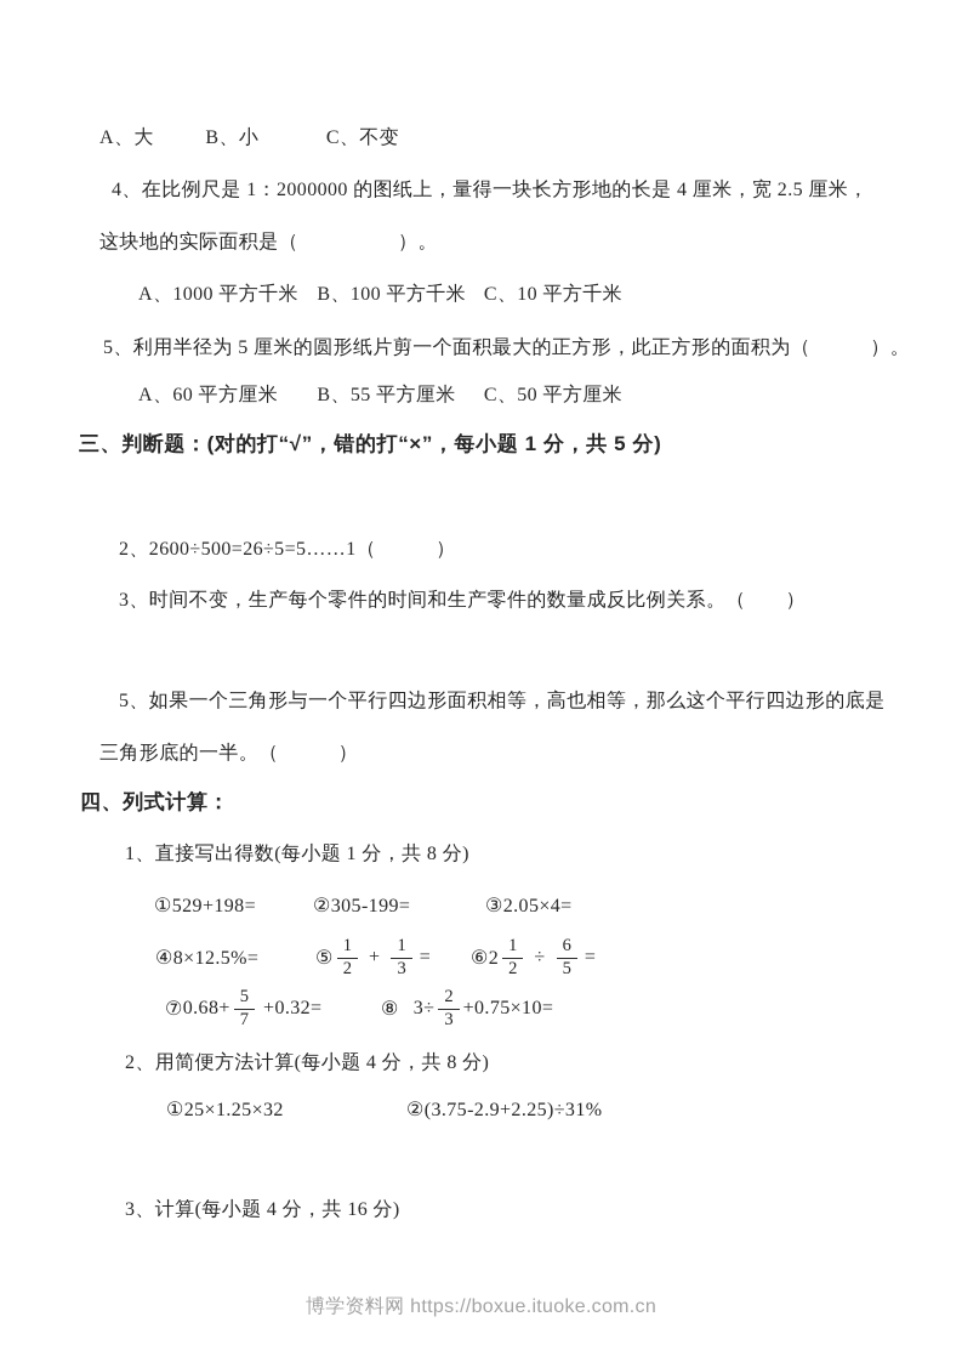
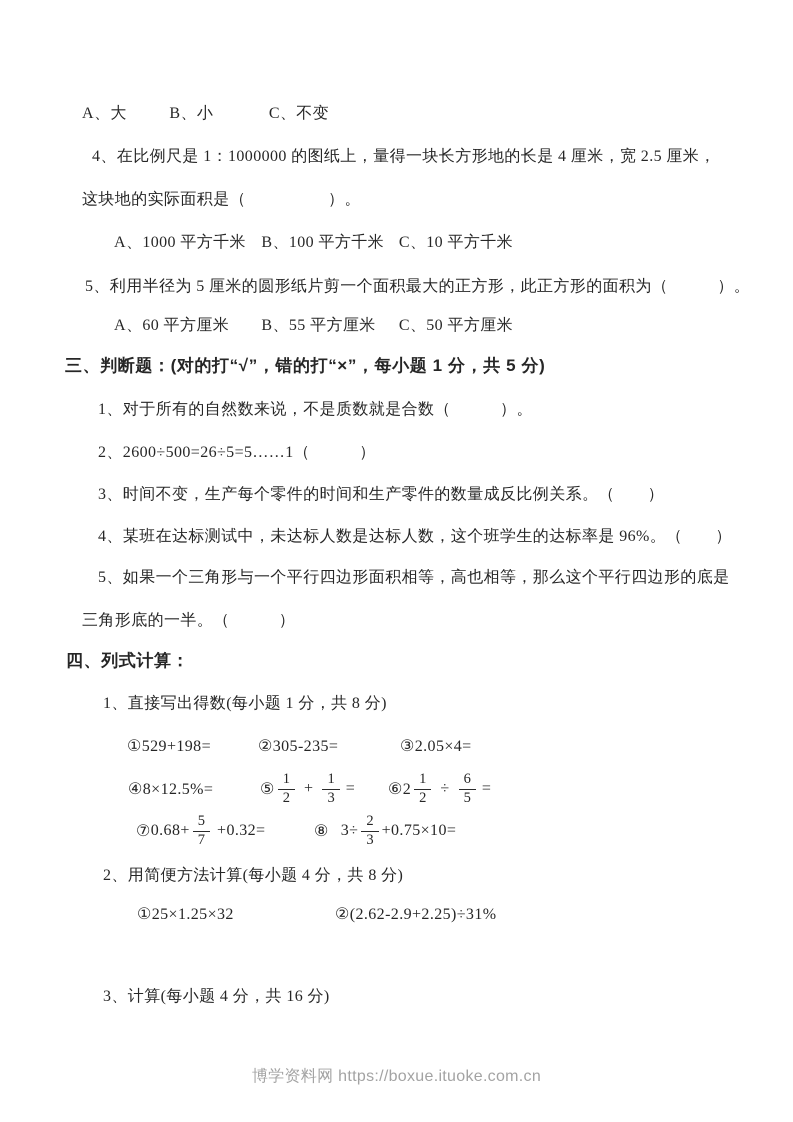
  A、大 B、小 C、不变
- 4、在比例尺是 1：2000000 的图纸上，量得一块长方形地的长是 4 厘米，宽 2.5 厘米，
+ 4、在比例尺是 1：1000000 的图纸上，量得一块长方形地的长是 4 厘米，宽 2.5 厘米，
  这块地的实际面积是（ ）。
  A、1000 平方千米 B、100 平方千米 C、10 平方千米
  5、利用半径为 5 厘米的圆形纸片剪一个面积最大的正方形，此正方形的面积为（ ）。
  A、60 平方厘米 B、55 平方厘米 C、50 平方厘米
  三、判断题：(对的打“√”，错的打“×”，每小题 1 分，共 5 分)
+ 1、对于所有的自然数来说，不是质数就是合数（ ）。
  2、2600÷500=26÷5=5……1（ ）
  3、时间不变，生产每个零件的时间和生产零件的数量成反比例关系。（ ）
+ 4、某班在达标测试中，未达标人数是达标人数，这个班学生的达标率是 96%。（ ）
  5、如果一个三角形与一个平行四边形面积相等，高也相等，那么这个平行四边形的底是
  三角形底的一半。（ ）
  四、列式计算：
  1、直接写出得数(每小题 1 分，共 8 分)
  ①529+198=
- ②305-199=
+ ②305-235=
  ③2.05×4=
  ④8×12.5%=
  ⑤
  1
  2
  +
  1
  3
  =
  ⑥2
  1
  2
  ÷
  6
  5
  =
  ⑦
  0.68+
  5
  7
  +0.32=
  ⑧
  3÷
  2
  3
  +0.75×10=
  2、用简便方法计算(每小题 4 分，共 8 分)
  ①25×1.25×32
- ②(3.75-2.9+2.25)÷31%
+ ②(2.62-2.9+2.25)÷31%
  3、计算(每小题 4 分，共 16 分)
  博学资料网 https://boxue.ituoke.com.cn
